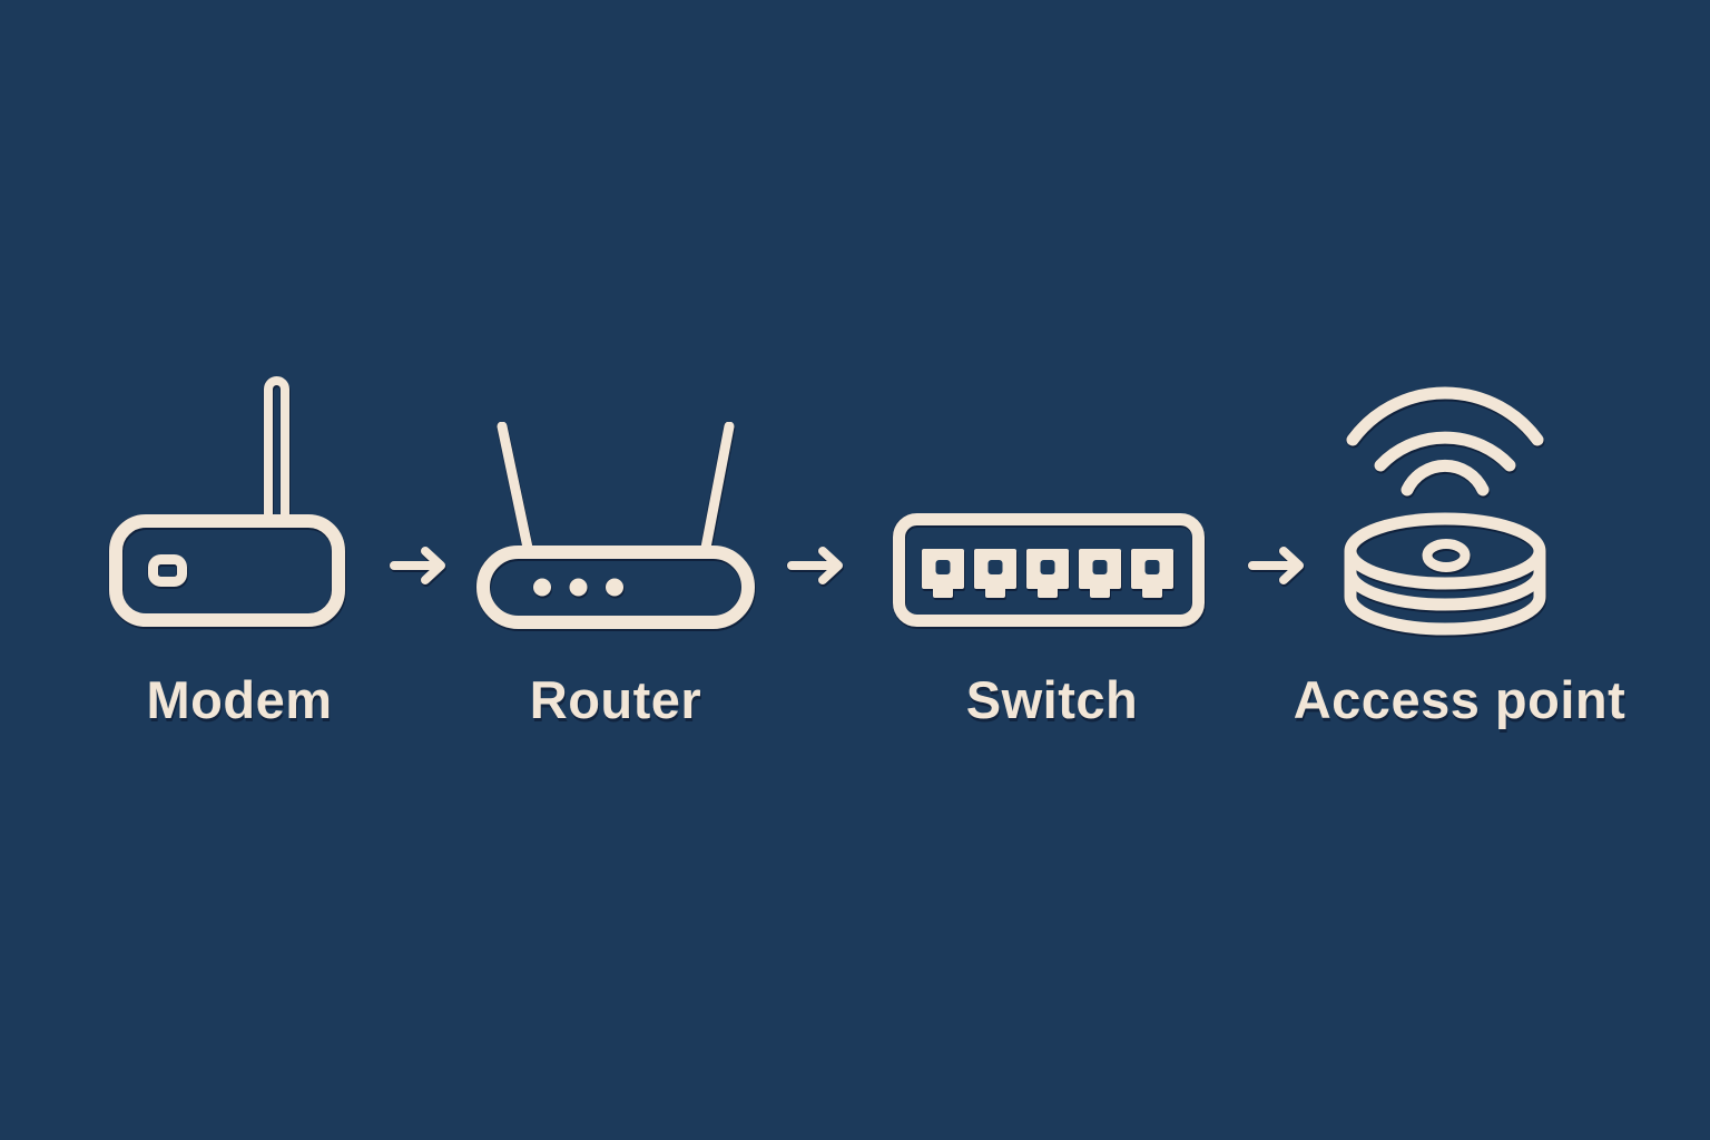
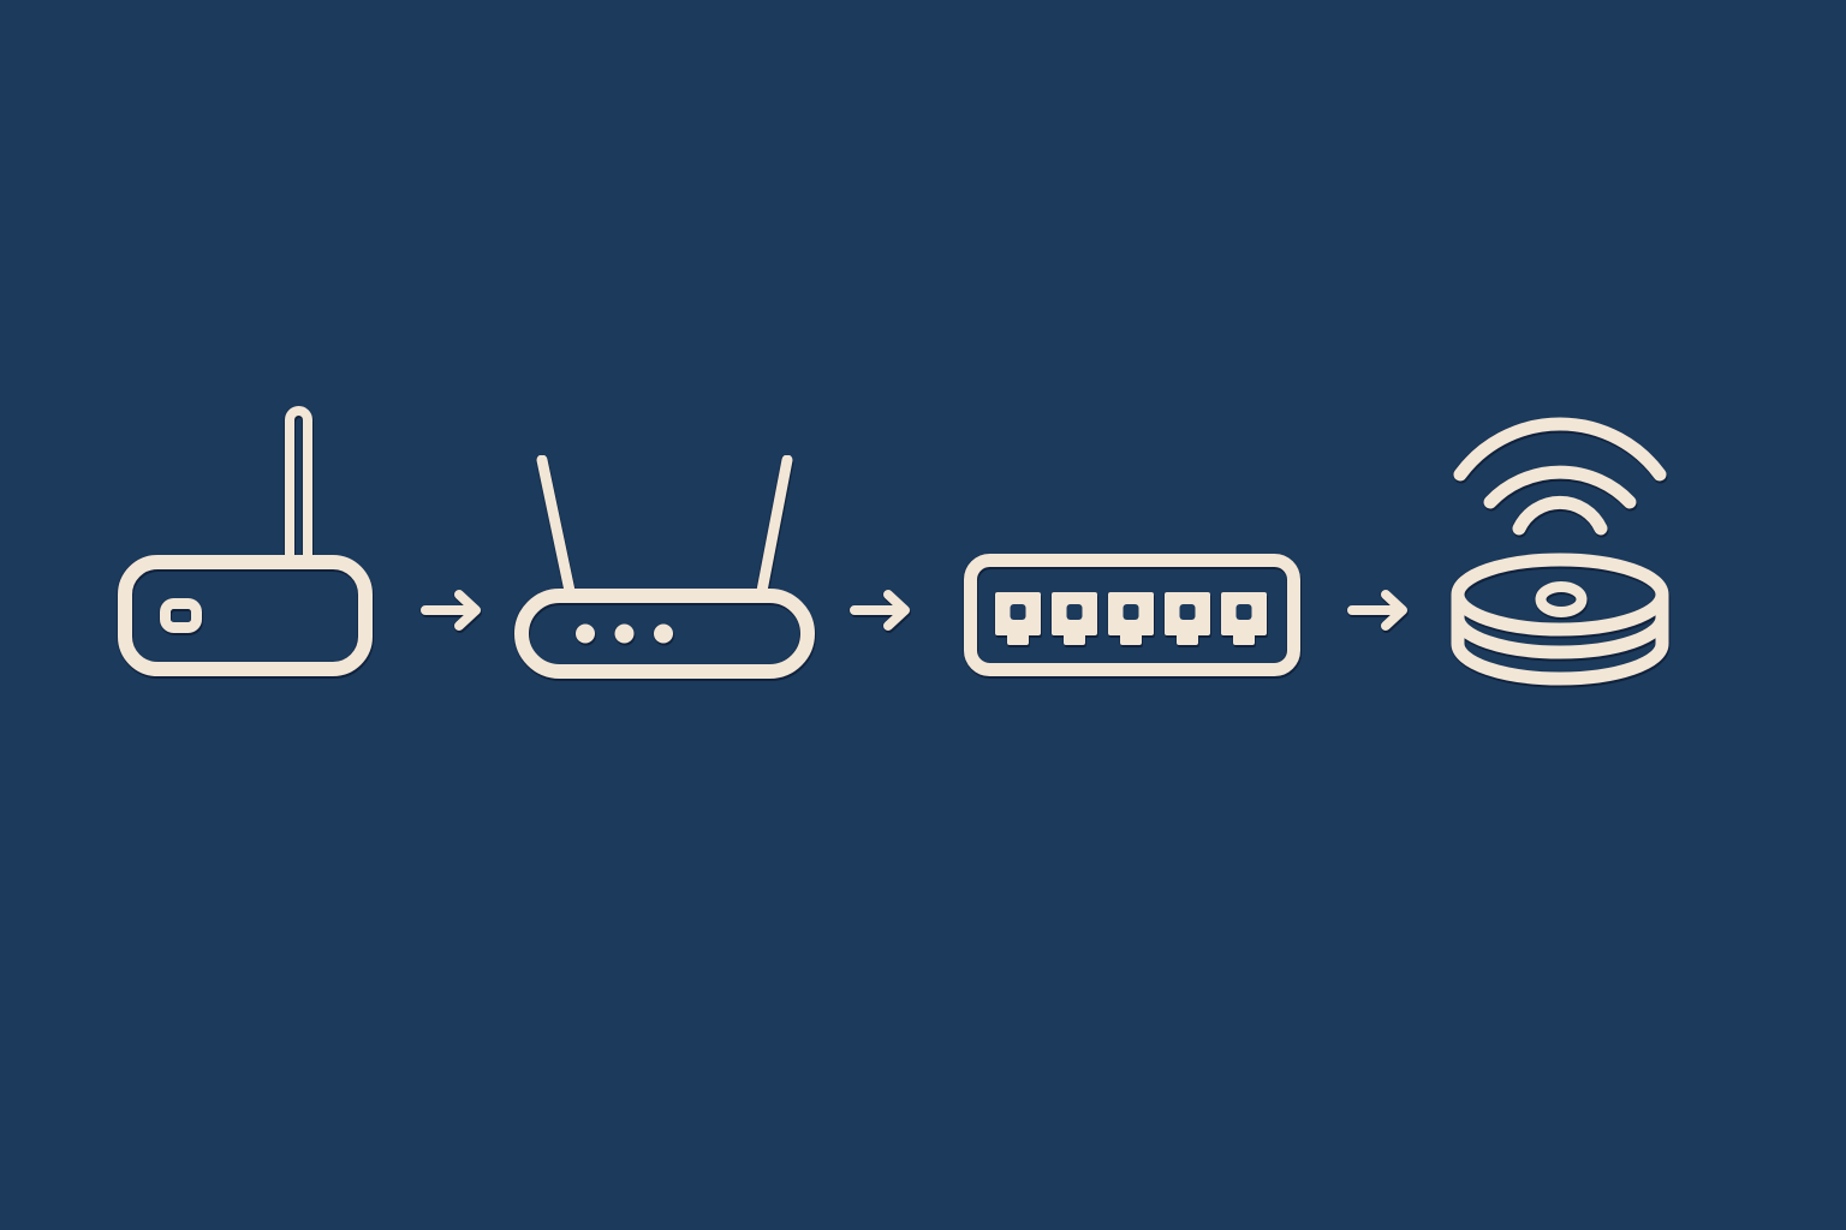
- Modem
- Router
- Switch
- Access point
